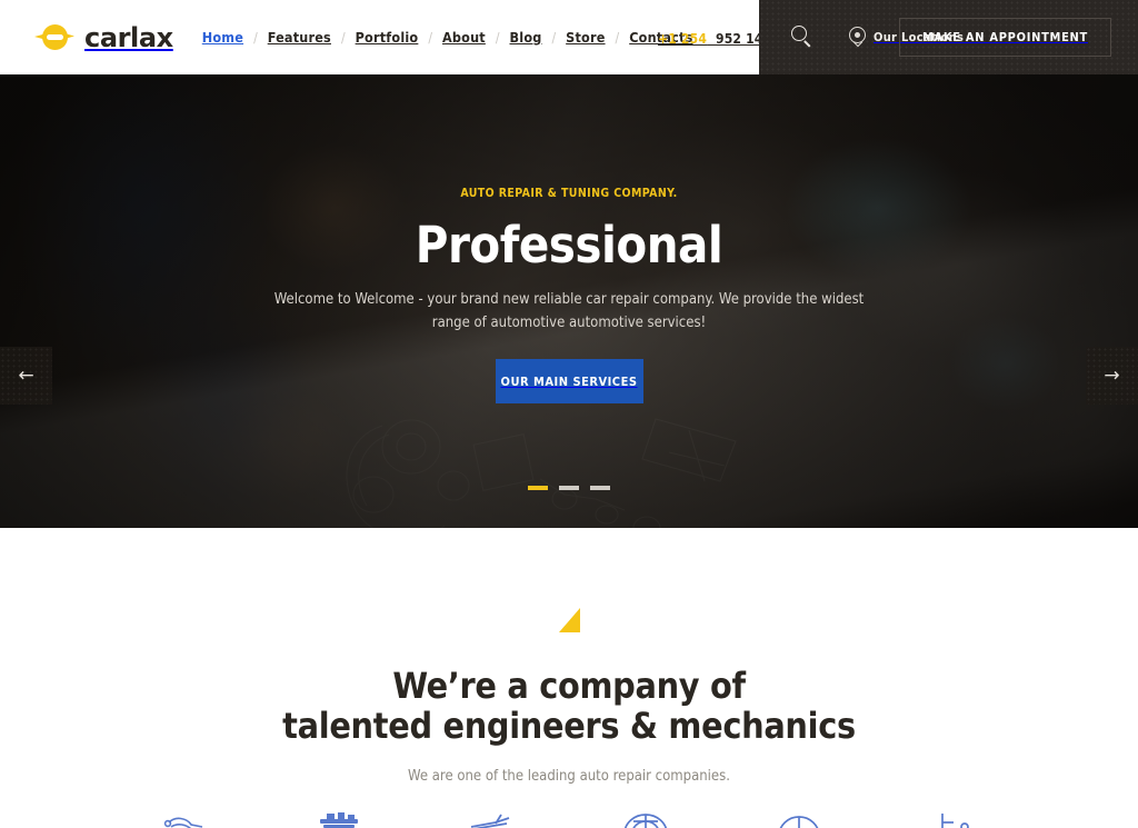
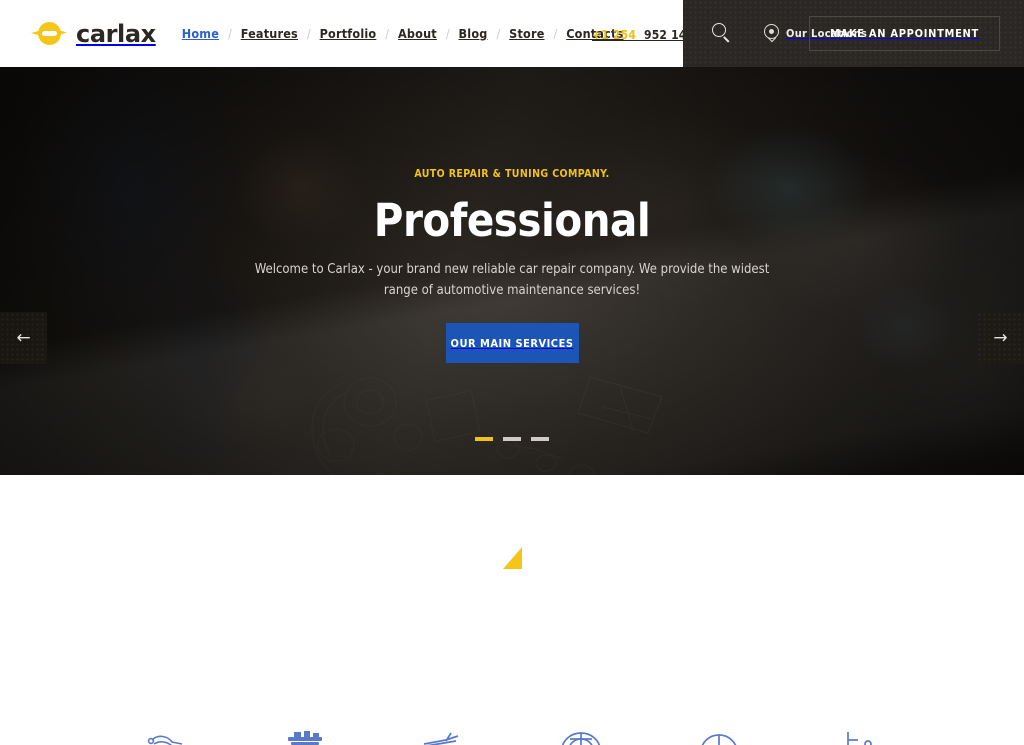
  carlax
  Home
  /
  Features
  /
  Portfolio
  /
  About
  /
  Blog
  /
  Store
  /
  Contacts
  +1 254 952 1
  Our Locations
  MAKE AN APPOINTMENT
  AUTO REPAIR & TUNING COMPANY.
  Professional
- Welcome to Welcome - your brand new reliable car repair company. We provide the widest
+ Welcome to Carlax - your brand new reliable car repair company. We provide the widest
- range of automotive automotive services!
+ range of automotive maintenance services!
  OUR MAIN SERVICES
  ←
  →
- We’re a company of
- talented engineers & mechanics
- We are one of the leading auto repair companies.
